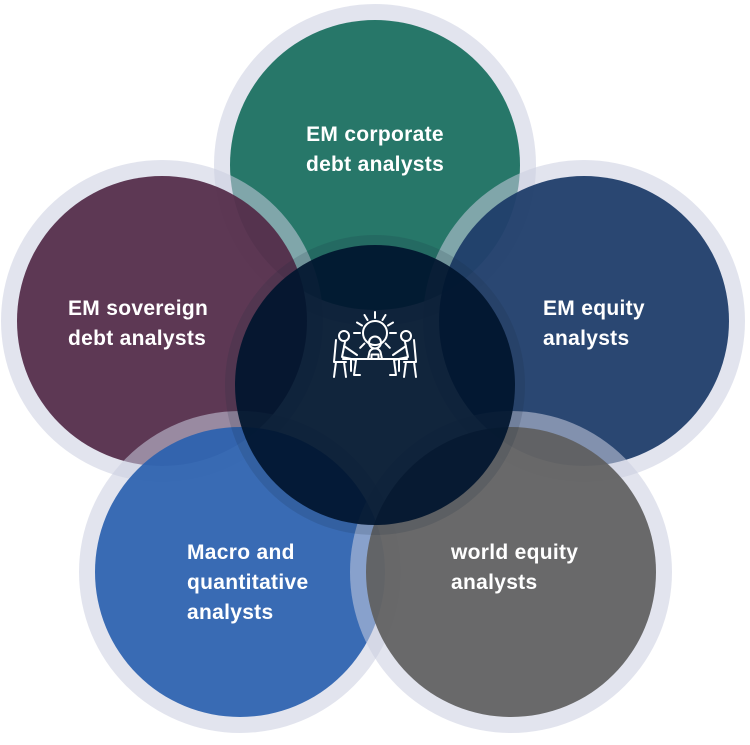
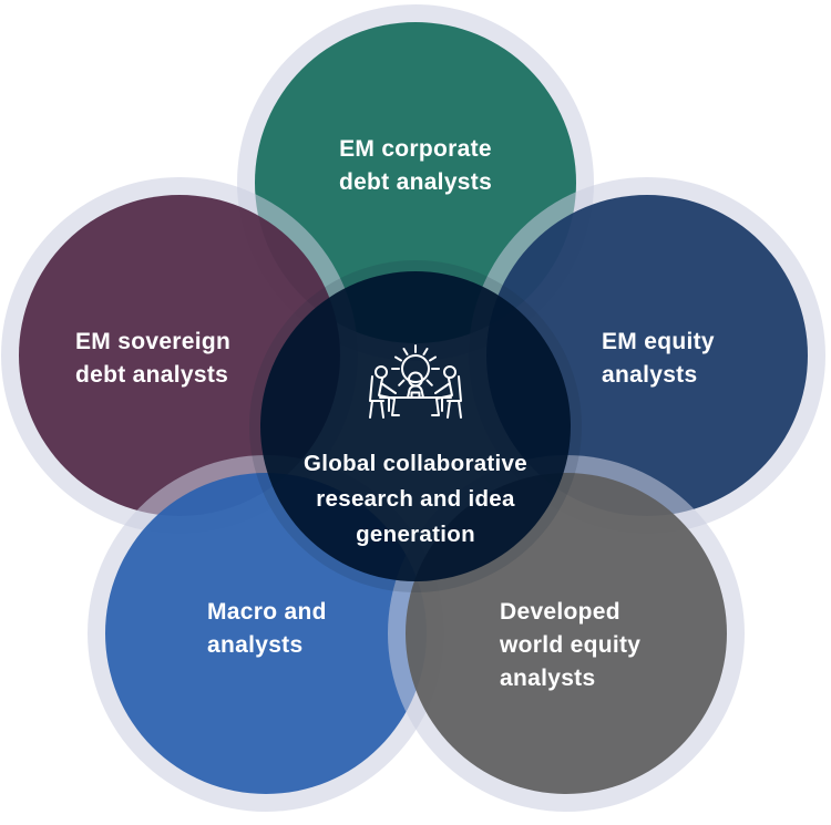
  EM corporate
  debt analysts
  EM sovereign
  debt analysts
  EM equity
  analysts
  Macro and
- quantitative
  analysts
+ Developed
  world equity
  analysts
+ Global collaborative
+ research and idea
+ generation
